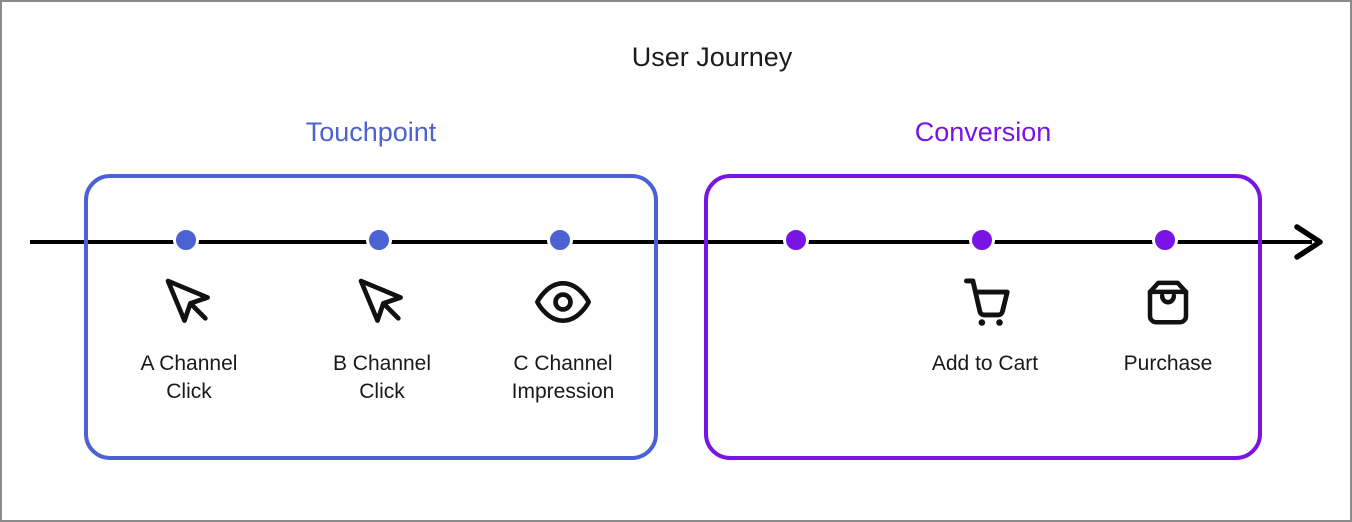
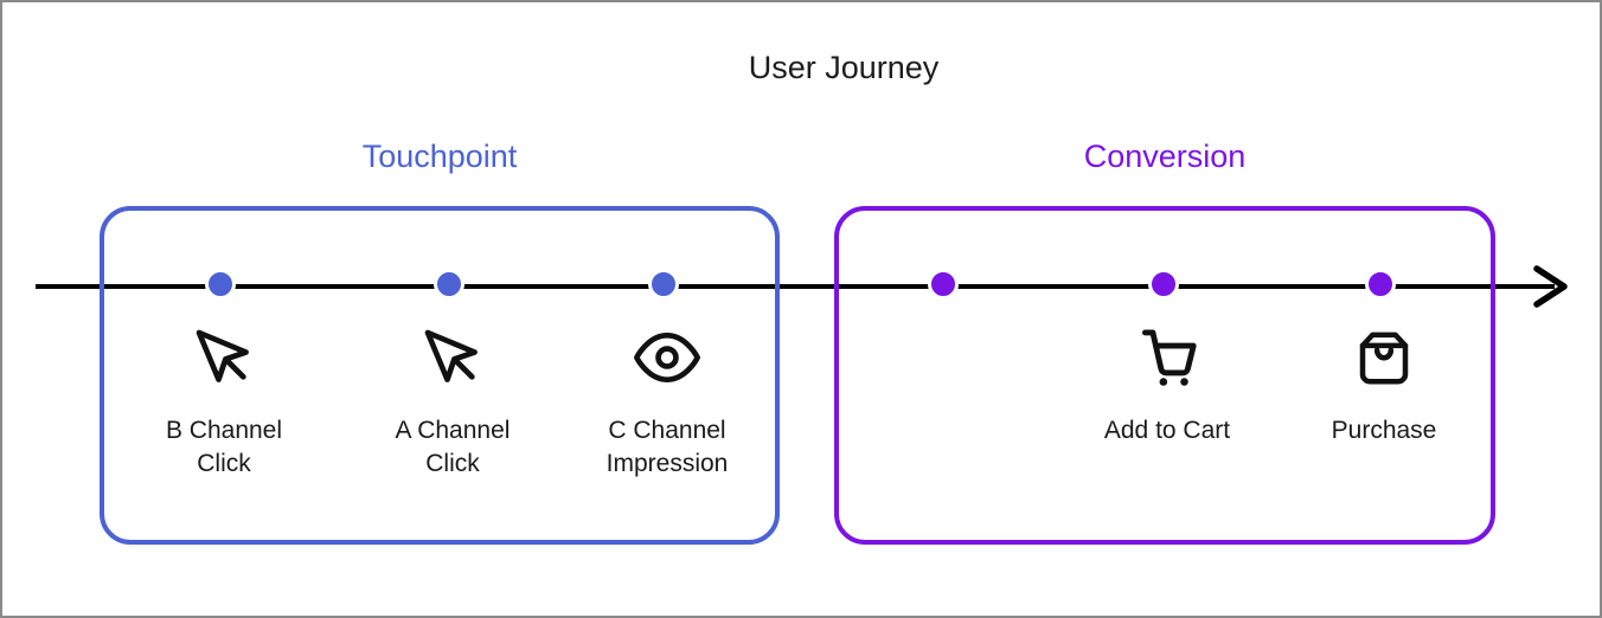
  User Journey
  Touchpoint
  Conversion
- A Channel
+ B Channel
  Click
- B Channel
+ A Channel
  Click
  C Channel
  Impression
  Add to Cart
  Purchase
